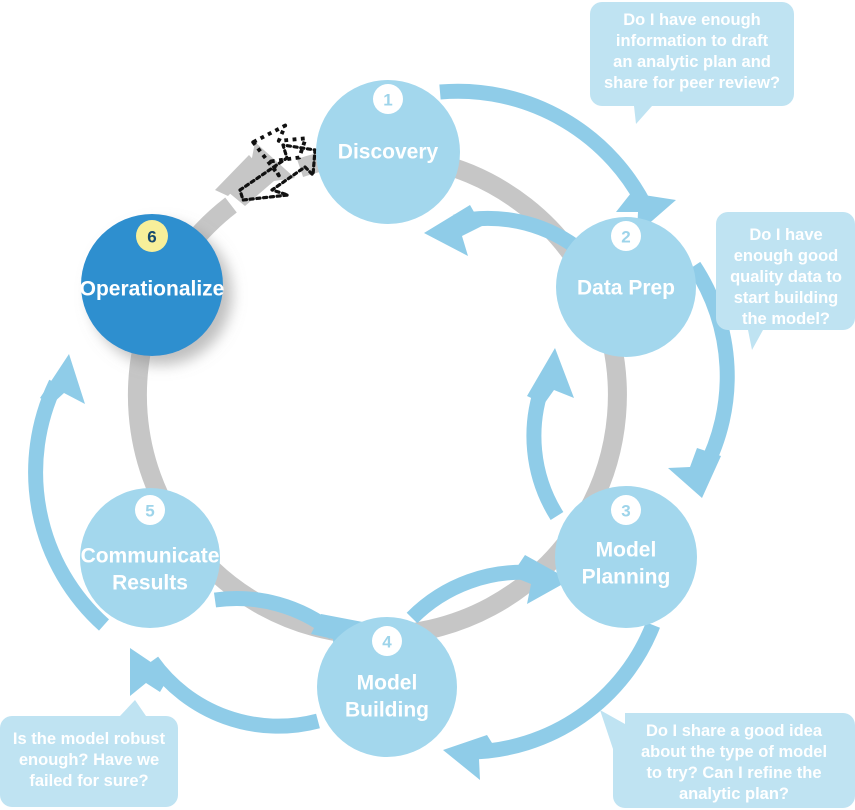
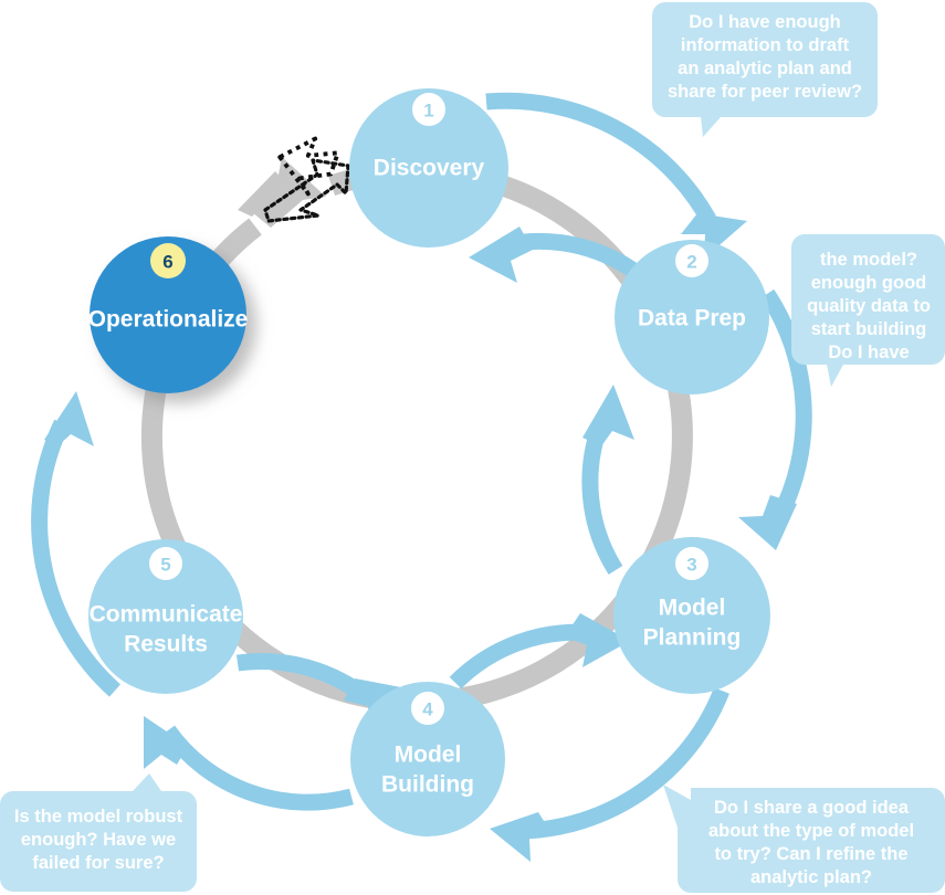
  1
  Discovery
  2
  Data Prep
  3
  Model
  Planning
  4
  Model
  Building
  5
  Communicate
  Results
  6
  Operationalize
  Do I have enough
  information to draft
  an analytic plan and
  share for peer review?
- Do I have
+ the model?
  enough good
  quality data to
  start building
- the model?
+ Do I have
  Do I share a good idea
  about the type of model
  to try? Can I refine the
  analytic plan?
  Is the model robust
  enough? Have we
  failed for sure?
